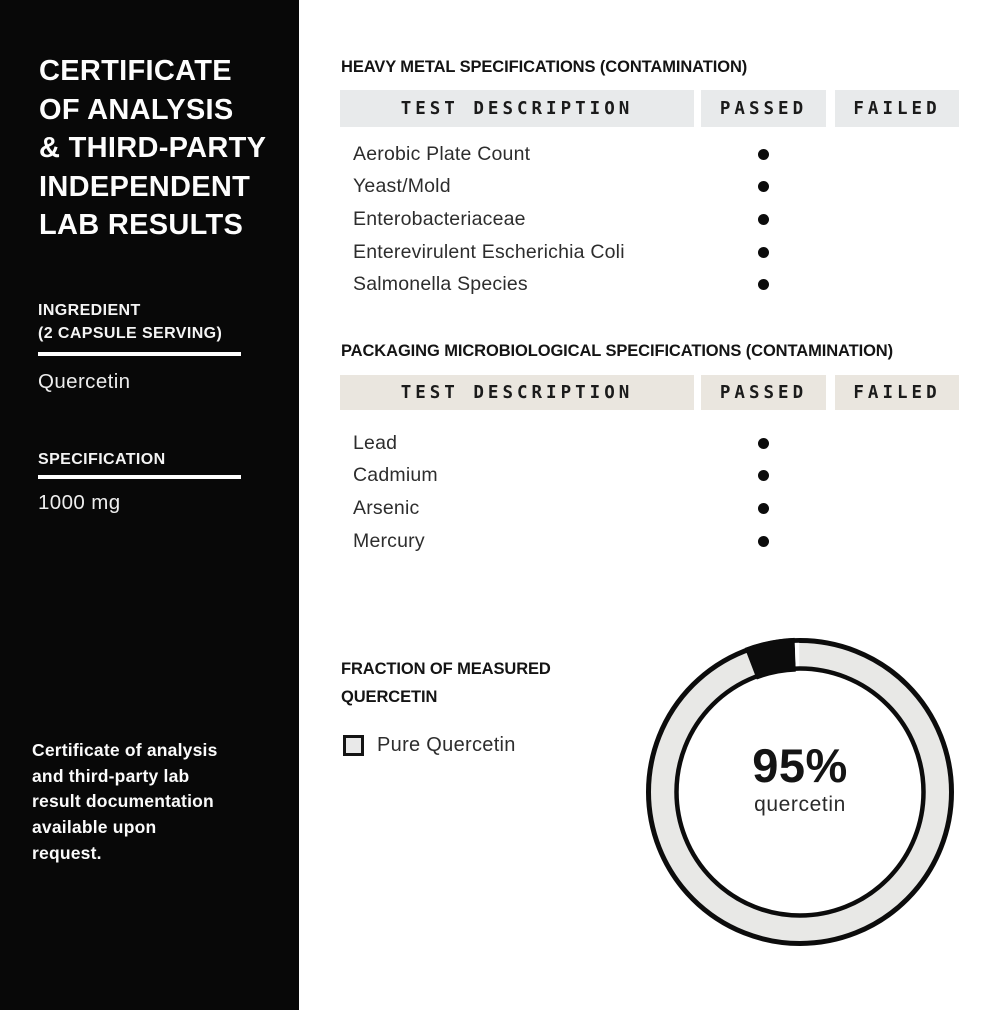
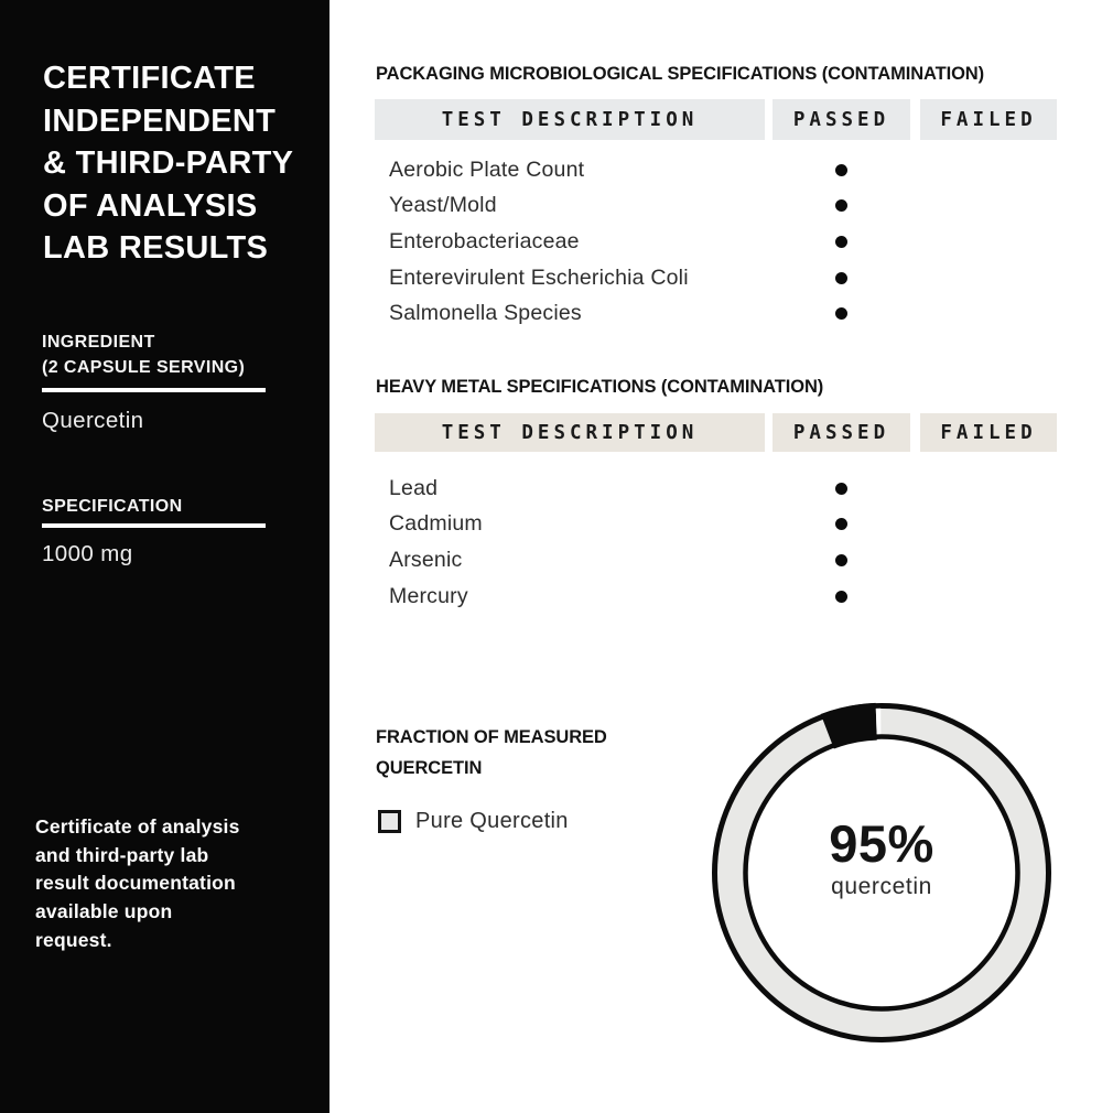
  CERTIFICATE
- OF ANALYSIS
+ INDEPENDENT
  & THIRD-PARTY
- INDEPENDENT
+ OF ANALYSIS
  LAB RESULTS
  INGREDIENT
  (2 CAPSULE SERVING)
  Quercetin
  SPECIFICATION
  1000 mg
  Certificate of analysis
  and third-party lab
  result documentation
  available upon
  request.
- HEAVY METAL SPECIFICATIONS (CONTAMINATION)
+ PACKAGING MICROBIOLOGICAL SPECIFICATIONS (CONTAMINATION)
  TEST DESCRIPTION
  PASSED
  FAILED
  Aerobic Plate Count
  Yeast/Mold
  Enterobacteriaceae
  Enterevirulent Escherichia Coli
  Salmonella Species
- PACKAGING MICROBIOLOGICAL SPECIFICATIONS (CONTAMINATION)
+ HEAVY METAL SPECIFICATIONS (CONTAMINATION)
  TEST DESCRIPTION
  PASSED
  FAILED
  Lead
  Cadmium
  Arsenic
  Mercury
  FRACTION OF MEASURED
  QUERCETIN
  Pure Quercetin
  95%
  quercetin
